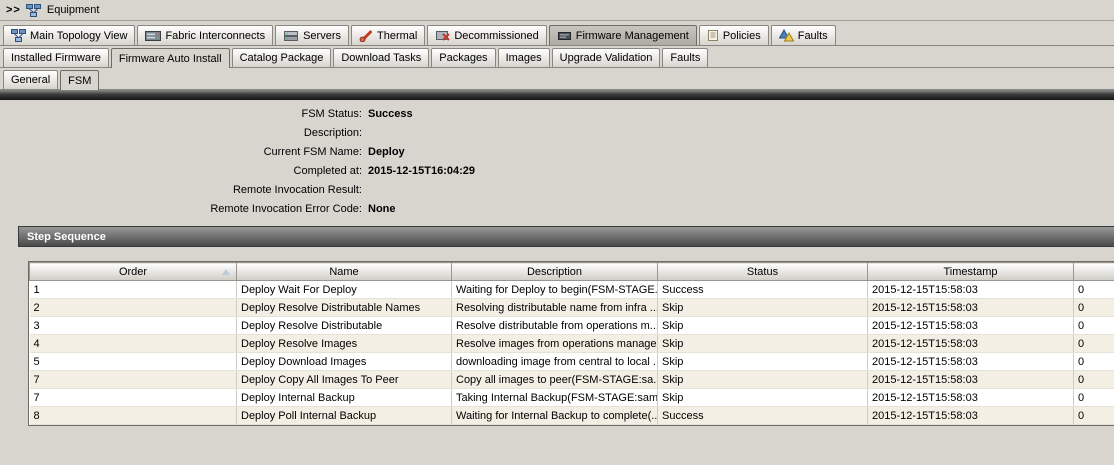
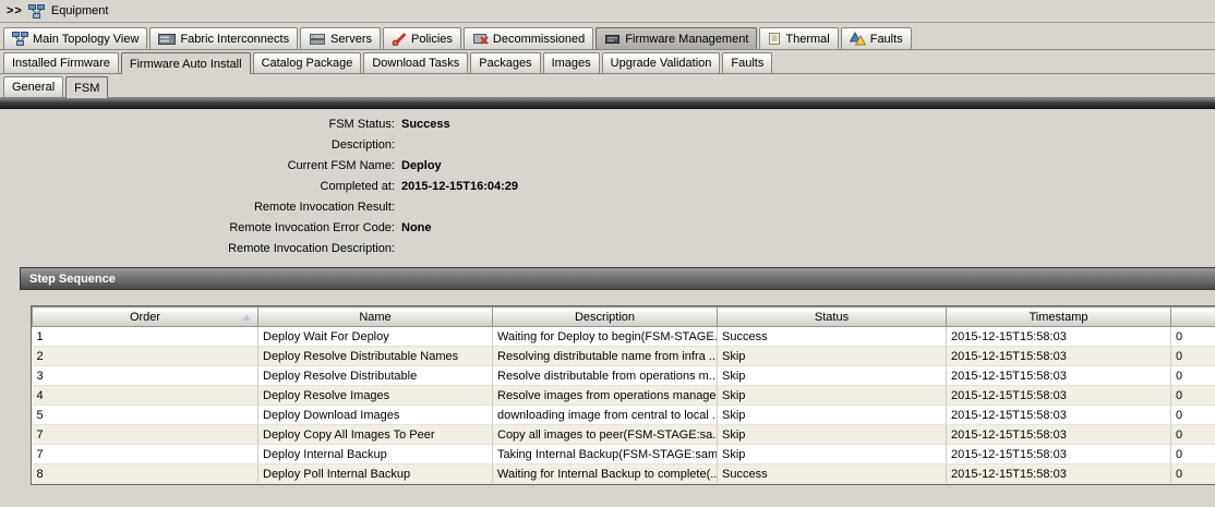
  >>
  Equipment
  Main Topology View
  Fabric Interconnects
  Servers
- Thermal
+ Policies
  Decommissioned
  Firmware Management
- Policies
+ Thermal
  Faults
  Installed Firmware
  Firmware Auto Install
  Catalog Package
  Download Tasks
  Packages
  Images
  Upgrade Validation
  Faults
  General
  FSM
  FSM Status:
  Success
  Description:
  Current FSM Name:
  Deploy
  Completed at:
  2015-12-15T16:04:29
  Remote Invocation Result:
  Remote Invocation Error Code:
  None
+ Remote Invocation Description:
  Step Sequence
  Order	Name	Description	Status	Timestamp
  1	Deploy Wait For Deploy	Waiting for Deploy to begin(FSM-STAGE.	Success	2015-12-15T15:58:03	0
  2	Deploy Resolve Distributable Names	Resolving distributable name from infra ..	Skip	2015-12-15T15:58:03	0
  3	Deploy Resolve Distributable	Resolve distributable from operations m..	Skip	2015-12-15T15:58:03	0
  4	Deploy Resolve Images	Resolve images from operations manage	Skip	2015-12-15T15:58:03	0
  5	Deploy Download Images	downloading image from central to local .	Skip	2015-12-15T15:58:03	0
  7	Deploy Copy All Images To Peer	Copy all images to peer(FSM-STAGE:sa.	Skip	2015-12-15T15:58:03	0
  7	Deploy Internal Backup	Taking Internal Backup(FSM-STAGE:sam	Skip	2015-12-15T15:58:03	0
  8	Deploy Poll Internal Backup	Waiting for Internal Backup to complete(..	Success	2015-12-15T15:58:03	0
